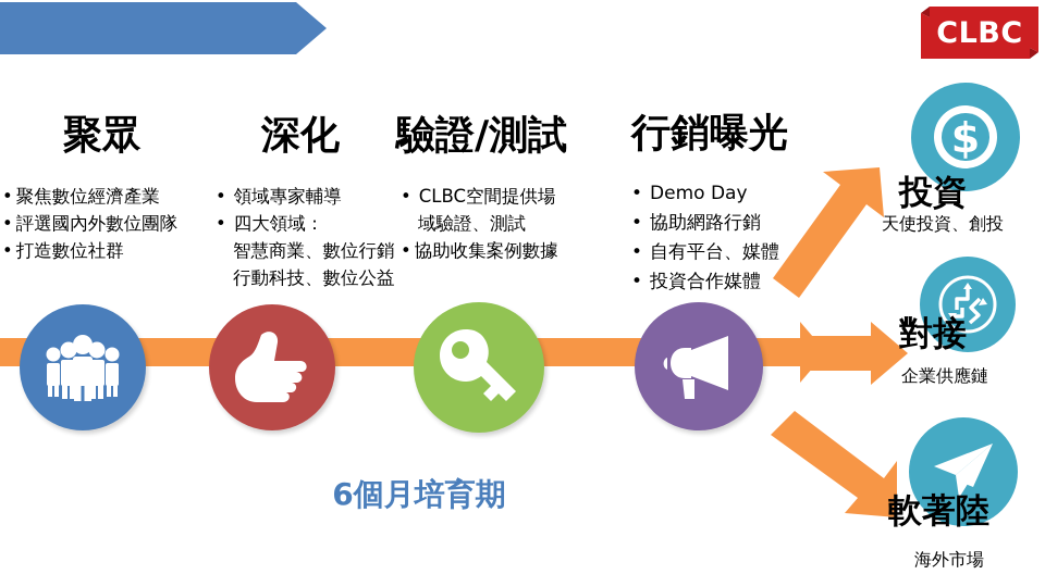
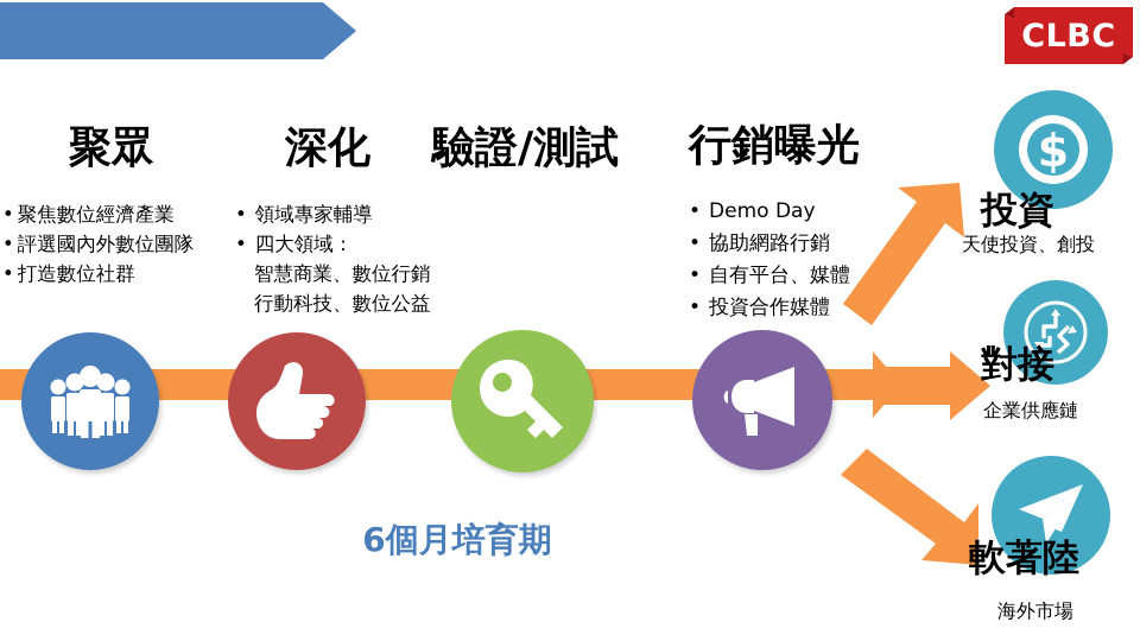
  CLBC
  聚眾
  深化
  驗證/測試
  行銷曝光
  聚焦數位經濟產業
  評選國內外數位團隊
  打造數位社群
  領域專家輔導
  四大領域：
  智慧商業、數位行銷
  行動科技、數位公益
- CLBC空間提供場
- 域驗證、測試
- 協助收集案例數據
  Demo Day
  協助網路行銷
  自有平台、媒體
  投資合作媒體
  6個月培育期
  $
  投資
  天使投資、創投
  對接
  企業供應鏈
  軟著陸
  海外市場
